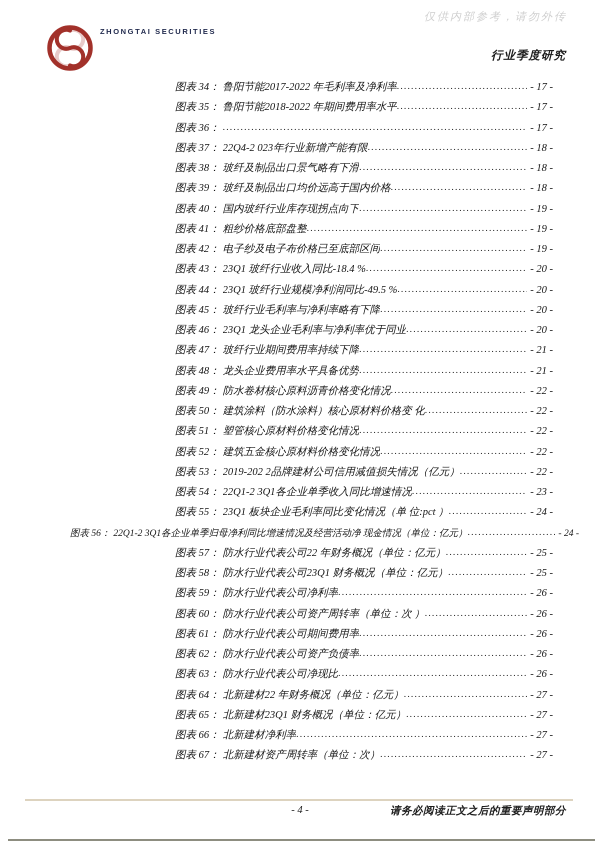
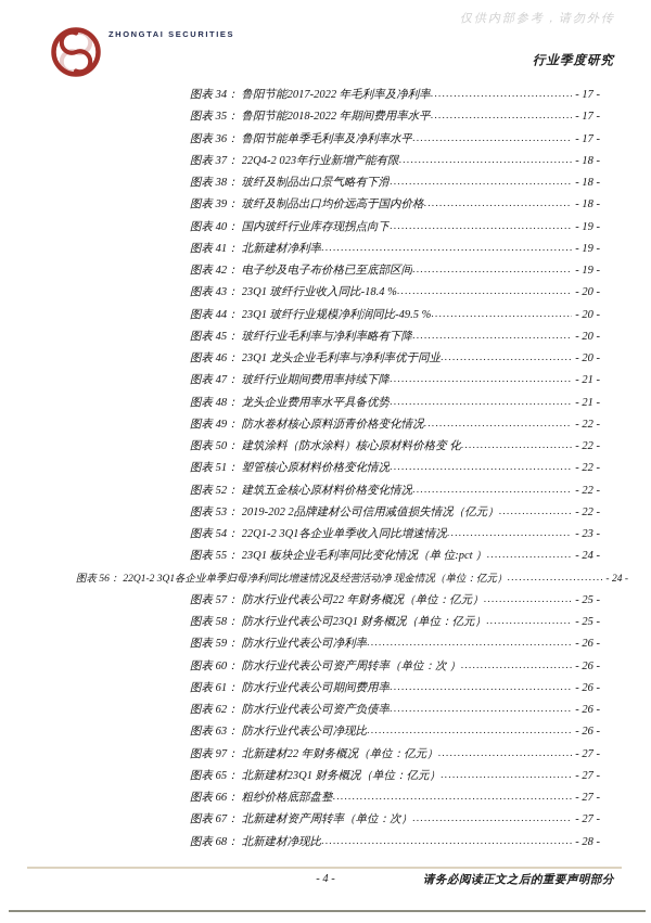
  ZHONGTAI SECURITIES
  仅供内部参考，请勿外传
  行业季度研究
  图表 34：
  鲁阳节能2017-2022 年毛利率及净利率
  - 17 -
  图表 35：
  鲁阳节能2018-2022 年期间费用率水平
  - 17 -
  图表 36：
+ 鲁阳节能单季毛利率及净利率水平
  - 17 -
  图表 37：
  22Q4-2 023年行业新增产能有限
  - 18 -
  图表 38：
  玻纤及制品出口景气略有下滑
  - 18 -
  图表 39：
  玻纤及制品出口均价远高于国内价格
  - 18 -
  图表 40：
  国内玻纤行业库存现拐点向下
  - 19 -
  图表 41：
- 粗纱价格底部盘整
+ 北新建材净利率
  - 19 -
  图表 42：
  电子纱及电子布价格已至底部区间
  - 19 -
  图表 43：
  23Q1 玻纤行业收入同比-18.4 %
  - 20 -
  图表 44：
  23Q1 玻纤行业规模净利润同比-49.5 %
  - 20 -
  图表 45：
  玻纤行业毛利率与净利率略有下降
  - 20 -
  图表 46：
  23Q1 龙头企业毛利率与净利率优于同业
  - 20 -
  图表 47：
  玻纤行业期间费用率持续下降
  - 21 -
  图表 48：
  龙头企业费用率水平具备优势
  - 21 -
  图表 49：
  防水卷材核心原料沥青价格变化情况
  - 22 -
  图表 50：
  建筑涂料（防水涂料）核心原材料价格变 化
  - 22 -
  图表 51：
  塑管核心原材料价格变化情况
  - 22 -
  图表 52：
  建筑五金核心原材料价格变化情况
  - 22 -
  图表 53：
  2019-202 2品牌建材公司信用减值损失情况（亿元）
  - 22 -
  图表 54：
  22Q1-2 3Q1各企业单季收入同比增速情况
  - 23 -
  图表 55：
  23Q1 板块企业毛利率同比变化情况（单 位:pct ）
  - 24 -
  图表 56：
  22Q1-2 3Q1各企业单季归母净利同比增速情况及经营活动净 现金情况（单位：亿元）
  - 24 -
  图表 57：
  防水行业代表公司22 年财务概况（单位：亿元）
  - 25 -
  图表 58：
  防水行业代表公司23Q1 财务概况（单位：亿元）
  - 25 -
  图表 59：
  防水行业代表公司净利率
  - 26 -
  图表 60：
  防水行业代表公司资产周转率（单位：次 ）
  - 26 -
  图表 61：
  防水行业代表公司期间费用率
  - 26 -
  图表 62：
  防水行业代表公司资产负债率
  - 26 -
  图表 63：
  防水行业代表公司净现比
  - 26 -
- 图表 64：
+ 图表 97：
  北新建材22 年财务概况（单位：亿元）
  - 27 -
  图表 65：
  北新建材23Q1 财务概况（单位：亿元）
  - 27 -
  图表 66：
- 北新建材净利率
+ 粗纱价格底部盘整
  - 27 -
  图表 67：
  北新建材资产周转率（单位：次）
  - 27 -
+ 图表 68：
+ 北新建材净现比
+ - 28 -
  - 4 -
  请务必阅读正文之后的重要声明部分
